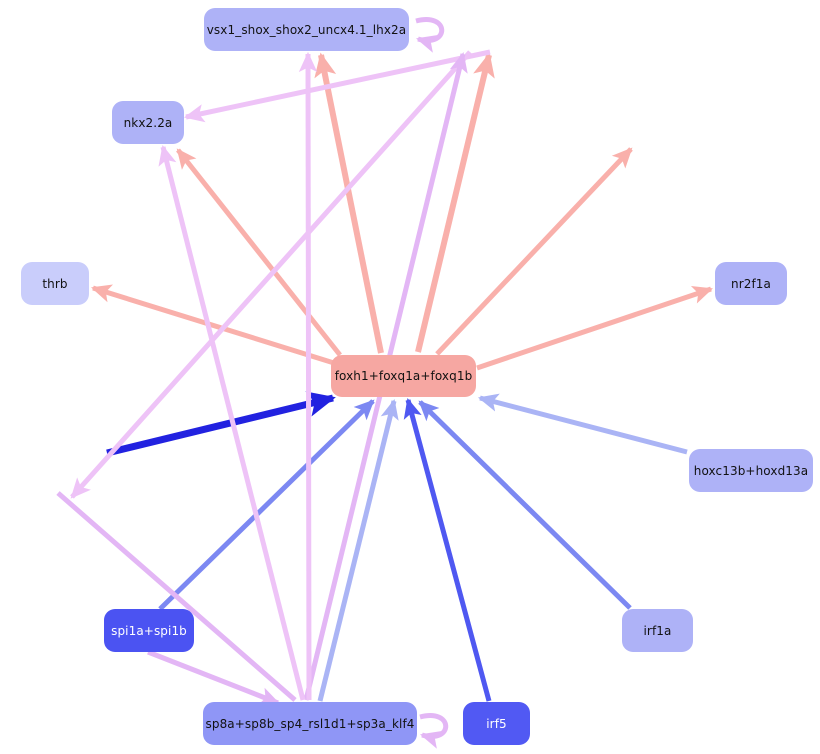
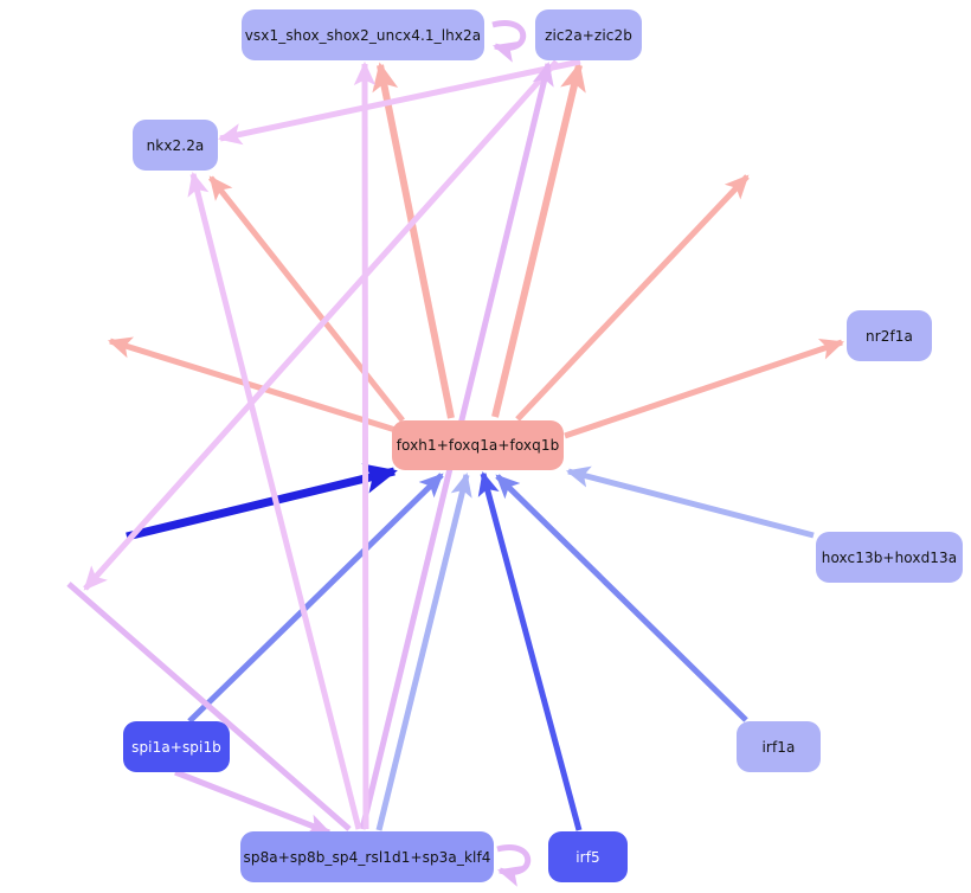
  vsx1_shox_shox2_uncx4.1_lhx2a
+ zic2a+zic2b
  nkx2.2a
- thrb
  nr2f1a
  foxh1+foxq1a+foxq1b
  hoxc13b+hoxd13a
  spi1a+spi1b
  irf1a
  sp8a+sp8b_sp4_rsl1d1+sp3a_klf4
  irf5
